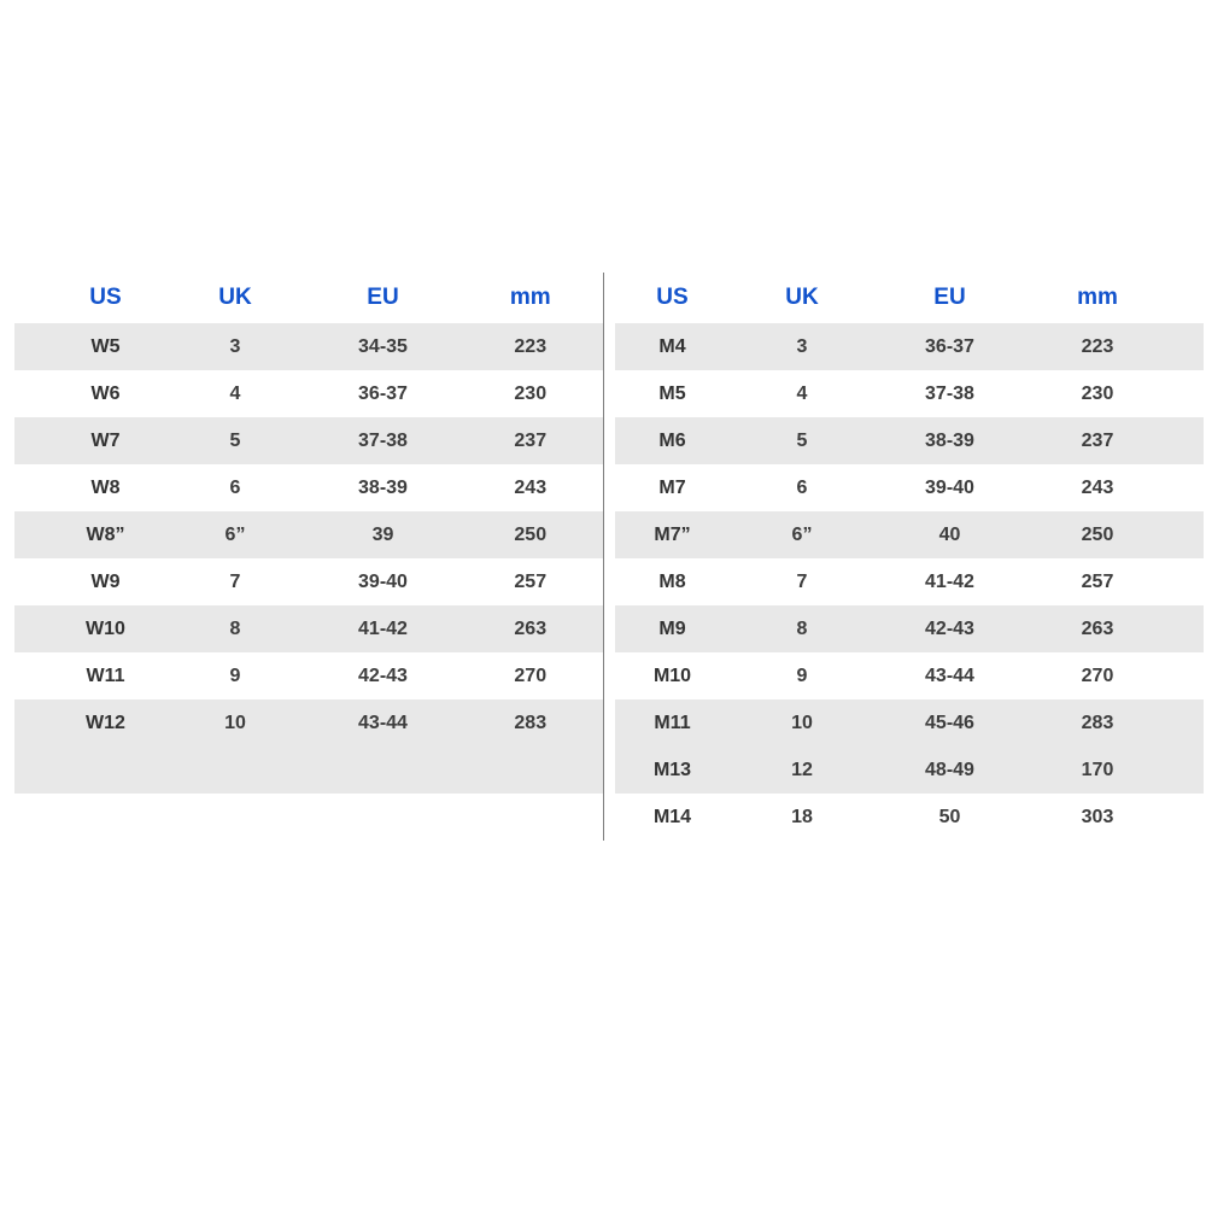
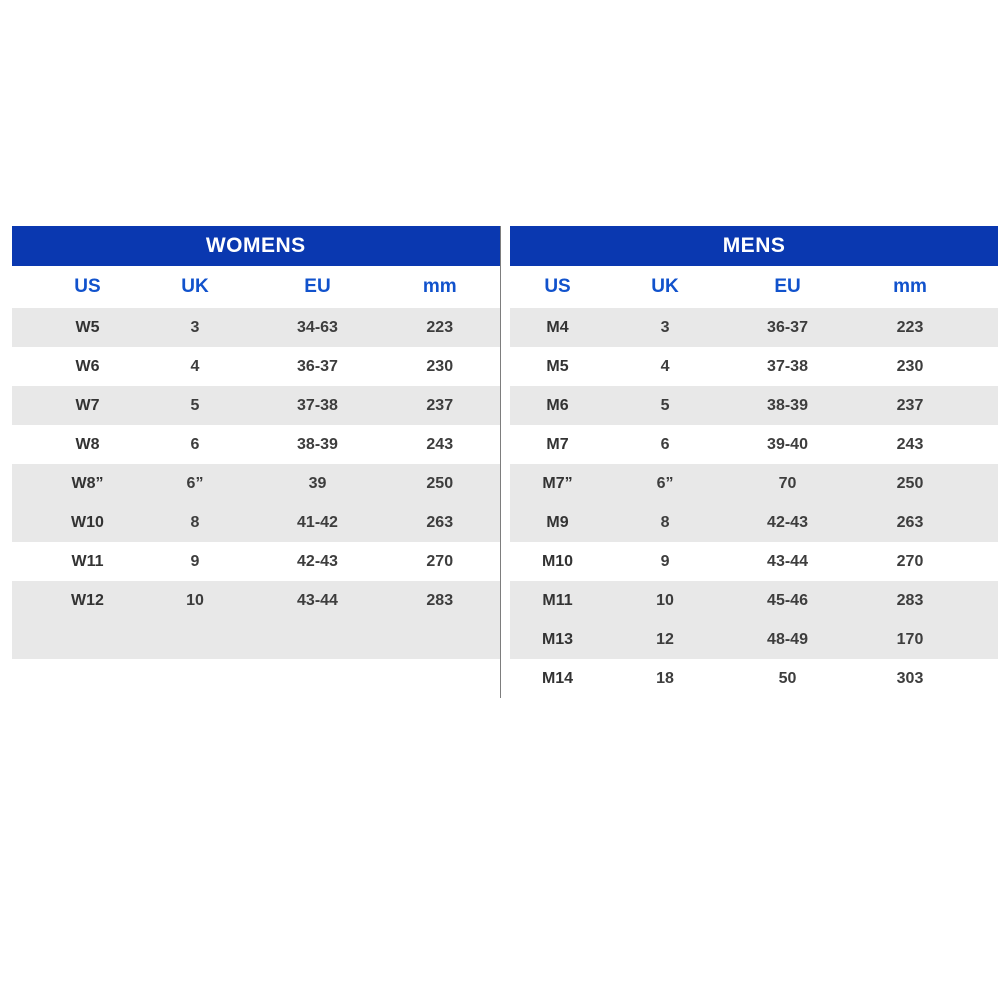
+ WOMENS		MENS
  	US	UK	EU	mm		US	UK	EU	mm
- 	W5	3	34-35	223		M4	3	36-37	223
+ 	W5	3	34-63	223		M4	3	36-37	223
  	W6	4	36-37	230		M5	4	37-38	230
  	W7	5	37-38	237		M6	5	38-39	237
  	W8	6	38-39	243		M7	6	39-40	243
- 	W8”	6”	39	250		M7”	6”	40	250
+ 	W8”	6”	39	250		M7”	6”	70	250
- 	W9	7	39-40	257		M8	7	41-42	257
  	W10	8	41-42	263		M9	8	42-43	263
  	W11	9	42-43	270		M10	9	43-44	270
  	W12	10	43-44	283		M11	10	45-46	283
  						M13	12	48-49	170
  						M14	18	50	303
